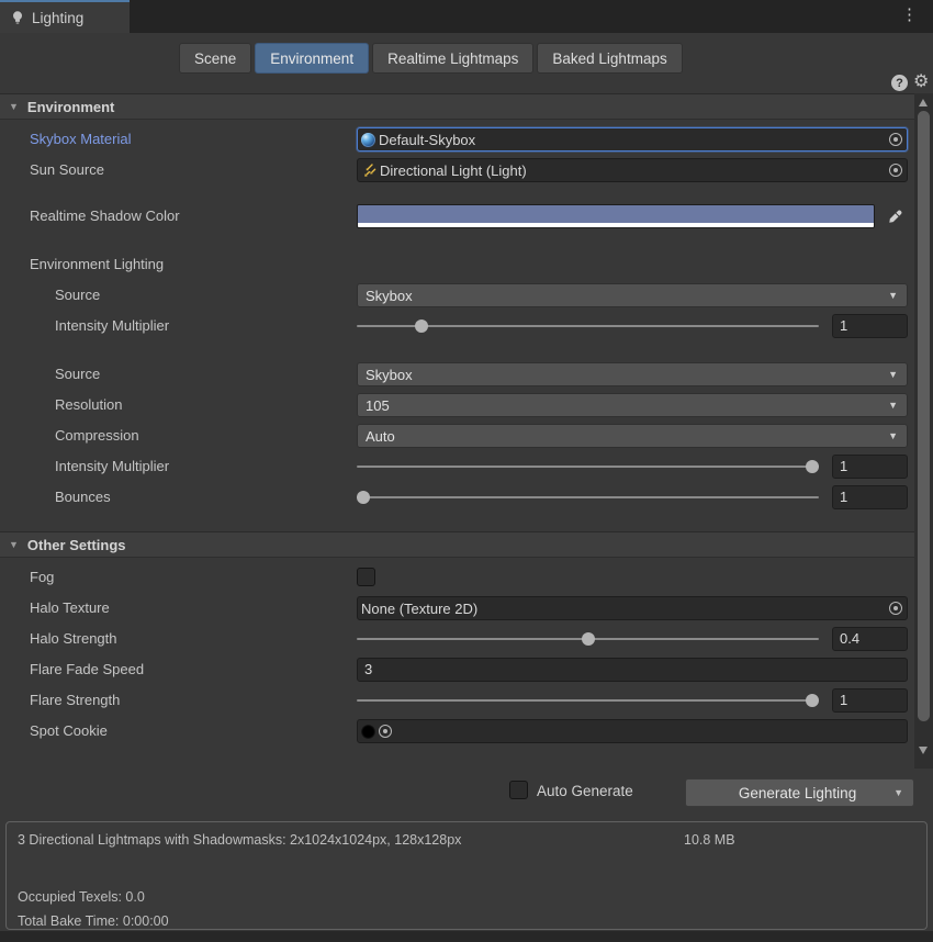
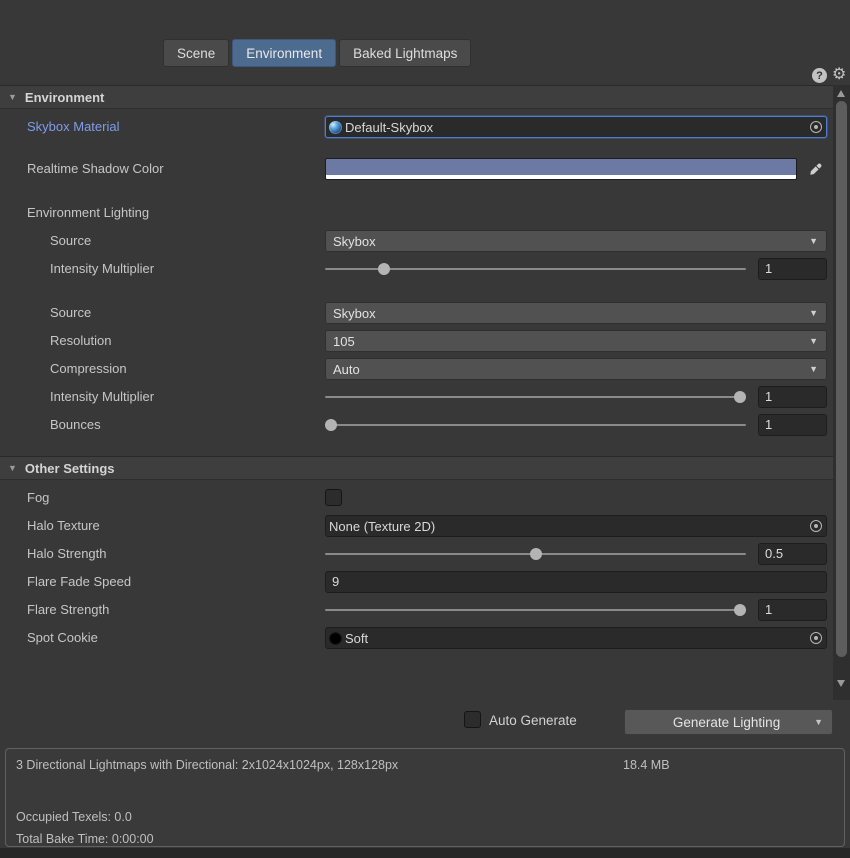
- Lighting
- ⋮
  Scene
  Environment
- Realtime Lightmaps
  Baked Lightmaps
  ?
  ⚙
  ▼
  Environment
  Skybox Material
  Default-Skybox
- Sun Source
- Directional Light (Light)
  Realtime Shadow Color
  Environment Lighting
  Source
  Skybox
  ▼
  Intensity Multiplier
  1
  Source
  Skybox
  ▼
  Resolution
  105
  ▼
  Compression
  Auto
  ▼
  Intensity Multiplier
  1
  Bounces
  1
  ▼
  Other Settings
  Fog
  Halo Texture
  None (Texture 2D)
  Halo Strength
- 0.4
+ 0.5
  Flare Fade Speed
- 3
+ 9
  Flare Strength
  1
  Spot Cookie
+ Soft
  Auto Generate
  Generate Lighting
  ▼
- 3 Directional Lightmaps with Shadowmasks: 2x1024x1024px, 128x128px
+ 3 Directional Lightmaps with Directional: 2x1024x1024px, 128x128px
- 10.8 MB
+ 18.4 MB
  Occupied Texels: 0.0
  Total Bake Time: 0:00:00
